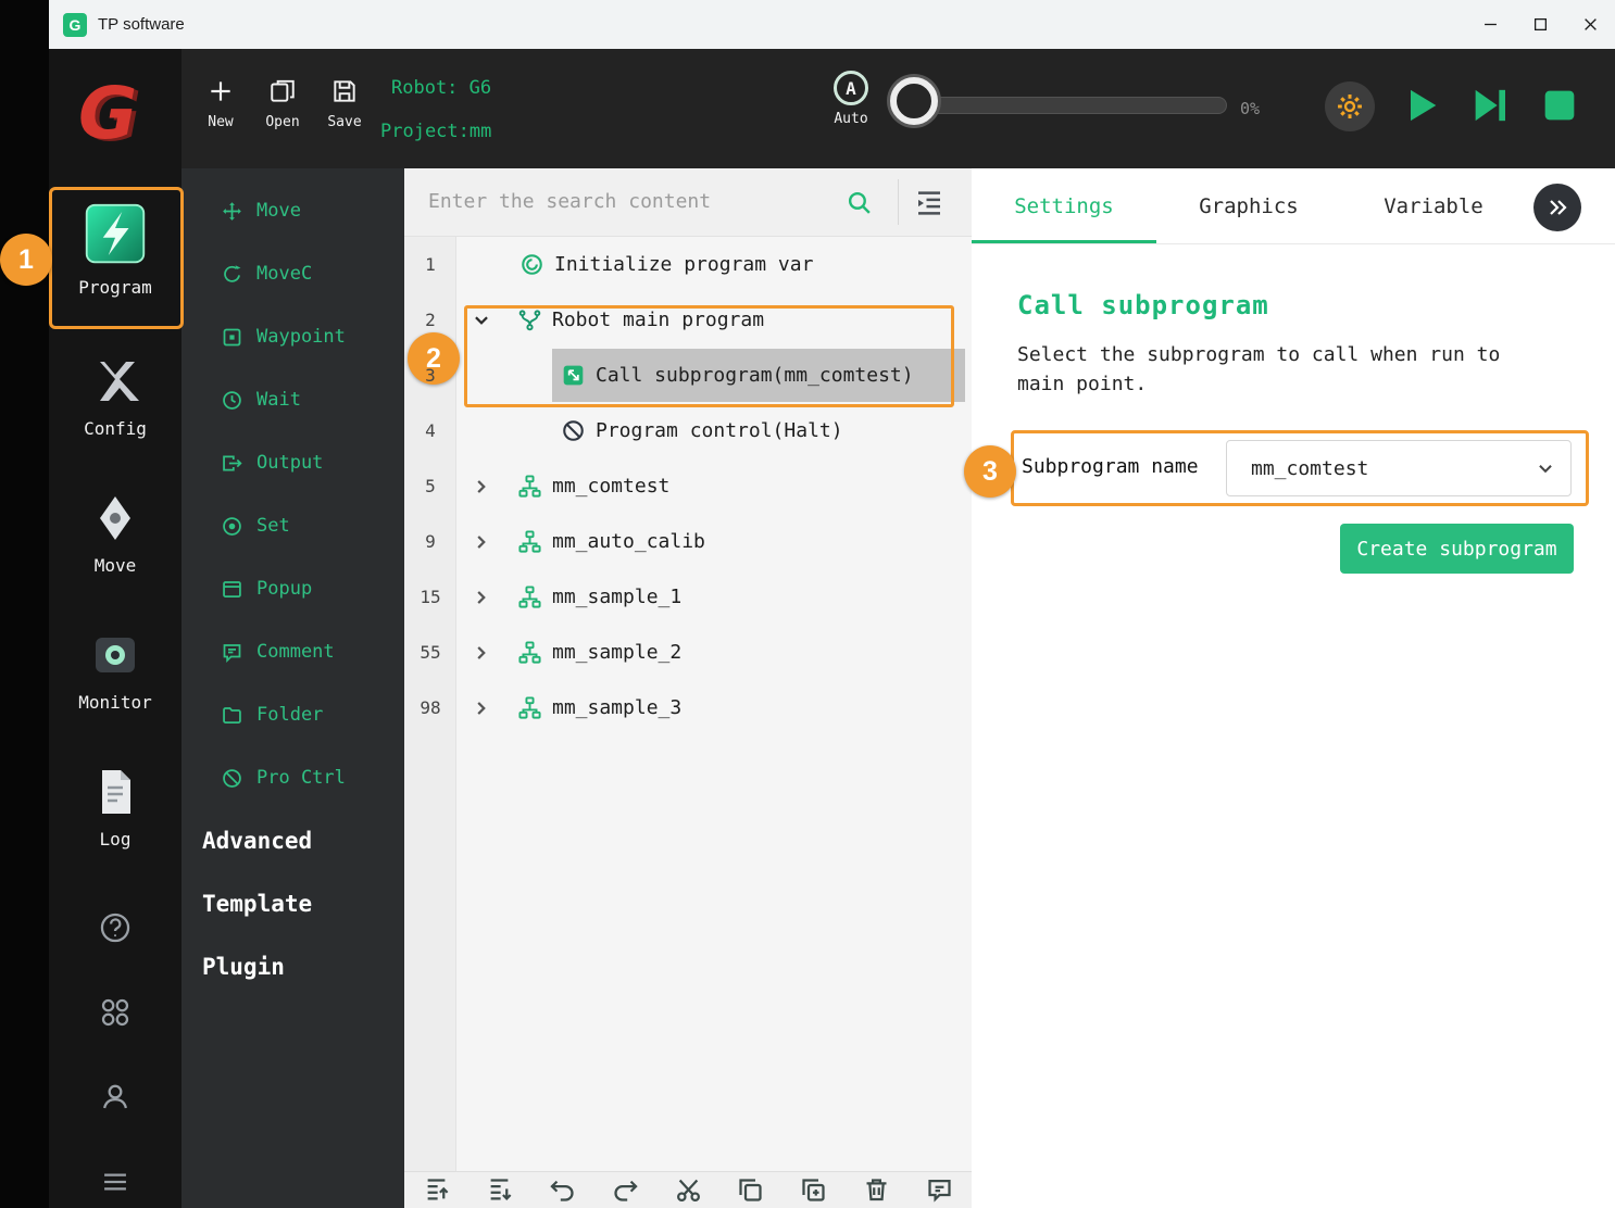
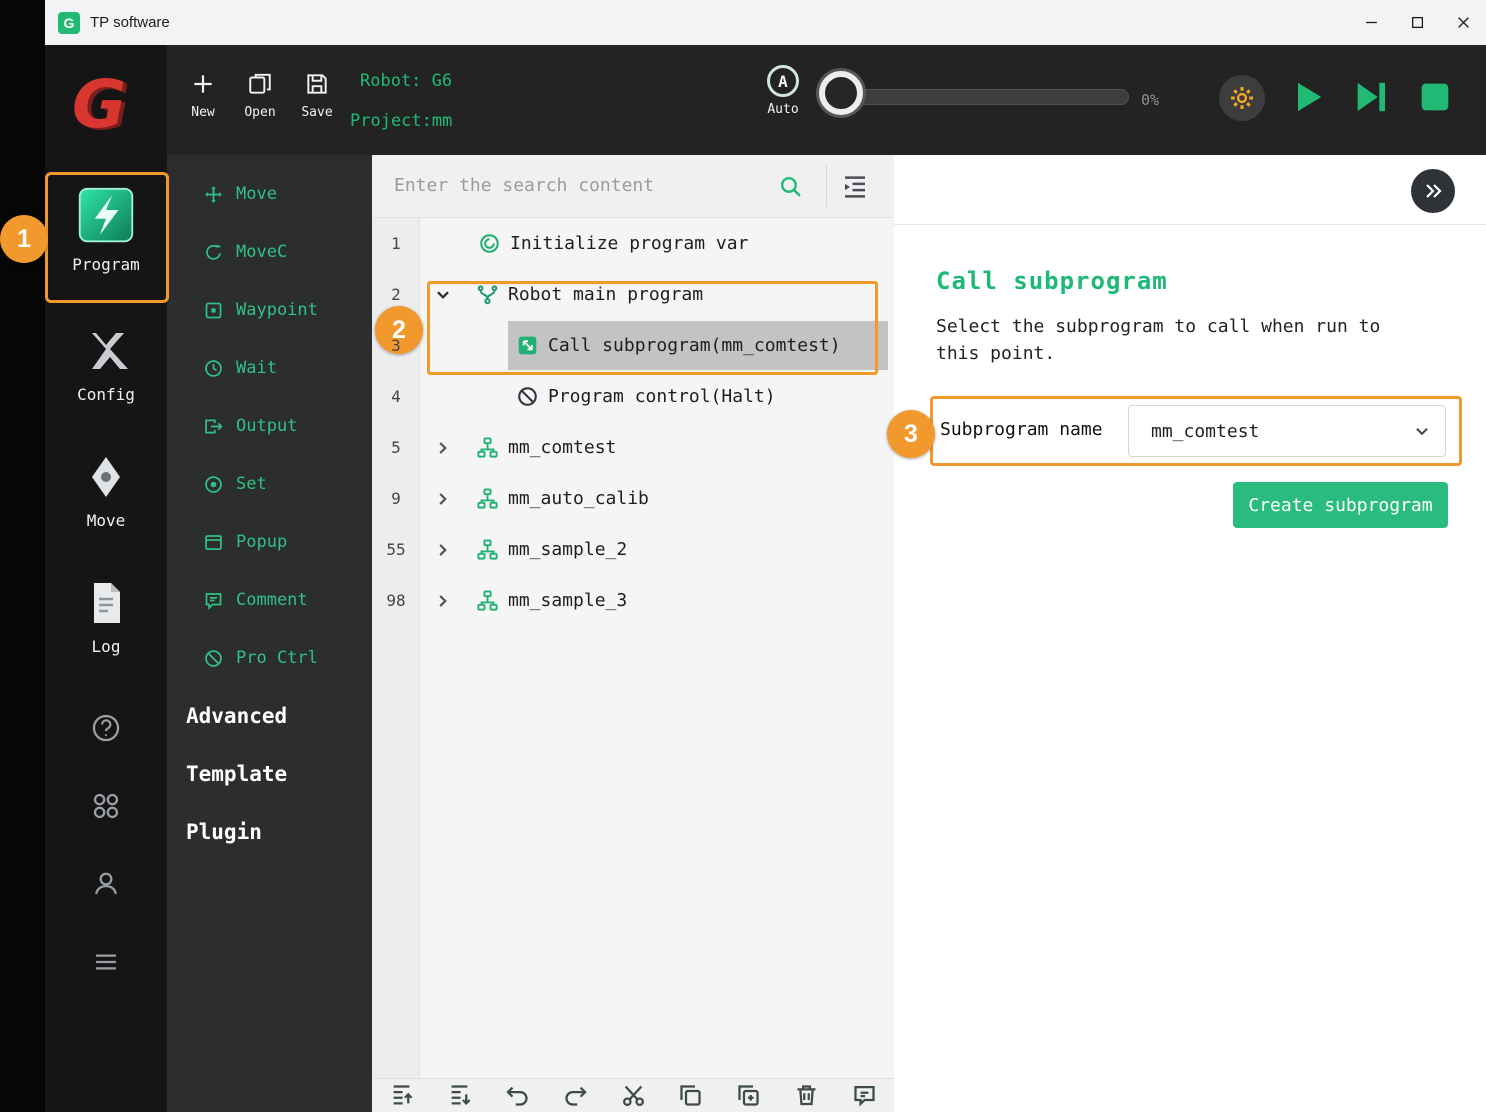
  G
  TP software
  G
  Program
  Config
  Move
- Monitor
  Log
  New
  Open
  Save
  Robot: G6
  Project:mm
  A
  Auto
  0%
  Move
  MoveC
  Waypoint
  Wait
  Output
  Set
  Popup
  Comment
- Folder
  Pro Ctrl
  Advanced
  Template
  Plugin
  Enter the search content
  1
  Initialize program var
  2
  Robot main program
  3
  Call subprogram(mm_comtest)
  4
  Program control(Halt)
  5
  mm_comtest
  9
  mm_auto_calib
- 15
- mm_sample_1
  55
  mm_sample_2
  98
  mm_sample_3
- Settings
- Graphics
- Variable
  Call subprogram
- Select the subprogram to call when run to main point.
+ Select the subprogram to call when run to this point.
  Subprogram name
  mm_comtest
  Create subprogram
  1
  2
  3
